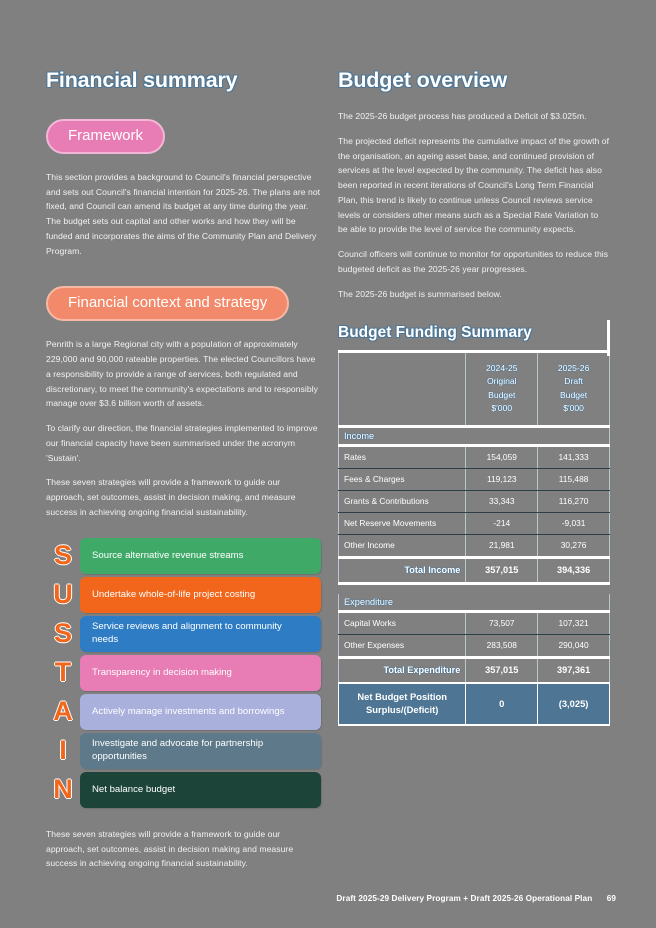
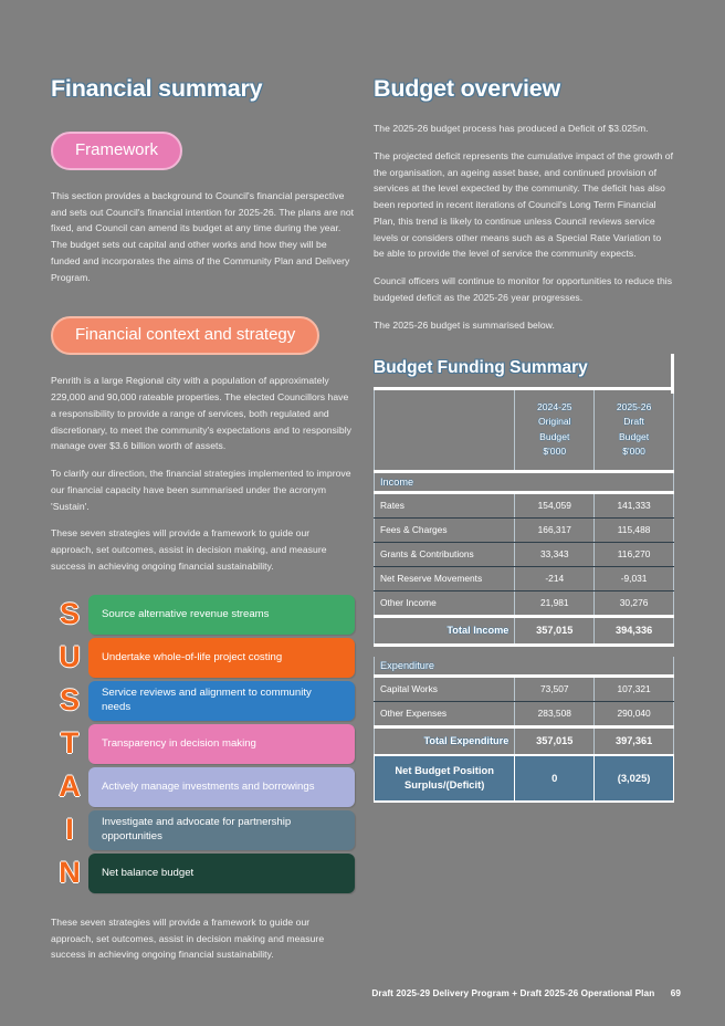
  Financial summary
  Framework
  This section provides a background to Council's financial perspective and sets out Council's financial intention for 2025-26. The plans are not fixed, and Council can amend its budget at any time during the year. The budget sets out capital and other works and how they will be funded and incorporates the aims of the Community Plan and Delivery Program.
  Financial context and strategy
  Penrith is a large Regional city with a population of approximately 229,000 and 90,000 rateable properties. The elected Councillors have a responsibility to provide a range of services, both regulated and discretionary, to meet the community's expectations and to responsibly manage over $3.6 billion worth of assets.
  To clarify our direction, the financial strategies implemented to improve our financial capacity have been summarised under the acronym 'Sustain'.
  These seven strategies will provide a framework to guide our approach, set outcomes, assist in decision making, and measure success in achieving ongoing financial sustainability.
  S
  Source alternative revenue streams
  U
  Undertake whole-of-life project costing
  S
  Service reviews and alignment to community needs
  T
  Transparency in decision making
  A
  Actively manage investments and borrowings
  I
  Investigate and advocate for partnership opportunities
  N
  Net balance budget
  These seven strategies will provide a framework to guide our approach, set outcomes, assist in decision making and measure success in achieving ongoing financial sustainability.
  Budget overview
  The 2025-26 budget process has produced a Deficit of $3.025m.
  The projected deficit represents the cumulative impact of the growth of the organisation, an ageing asset base, and continued provision of services at the level expected by the community. The deficit has also been reported in recent iterations of Council's Long Term Financial Plan, this trend is likely to continue unless Council reviews service levels or considers other means such as a Special Rate Variation to be able to provide the level of service the community expects.
  Council officers will continue to monitor for opportunities to reduce this budgeted deficit as the 2025-26 year progresses.
  The 2025-26 budget is summarised below.
  Budget Funding Summary
  	2024-25 Original Budget $'000	2025-26 Draft Budget $'000
  Income
  Rates	154,059	141,333
- Fees & Charges	119,123	115,488
+ Fees & Charges	166,317	115,488
  Grants & Contributions	33,343	116,270
  Net Reserve Movements	-214	-9,031
  Other Income	21,981	30,276
  Total Income	357,015	394,336
  Expenditure
  Capital Works	73,507	107,321
  Other Expenses	283,508	290,040
  Total Expenditure	357,015	397,361
  Net Budget Position Surplus/(Deficit)	0	(3,025)
  Draft 2025-29 Delivery Program + Draft 2025-26 Operational Plan 69
